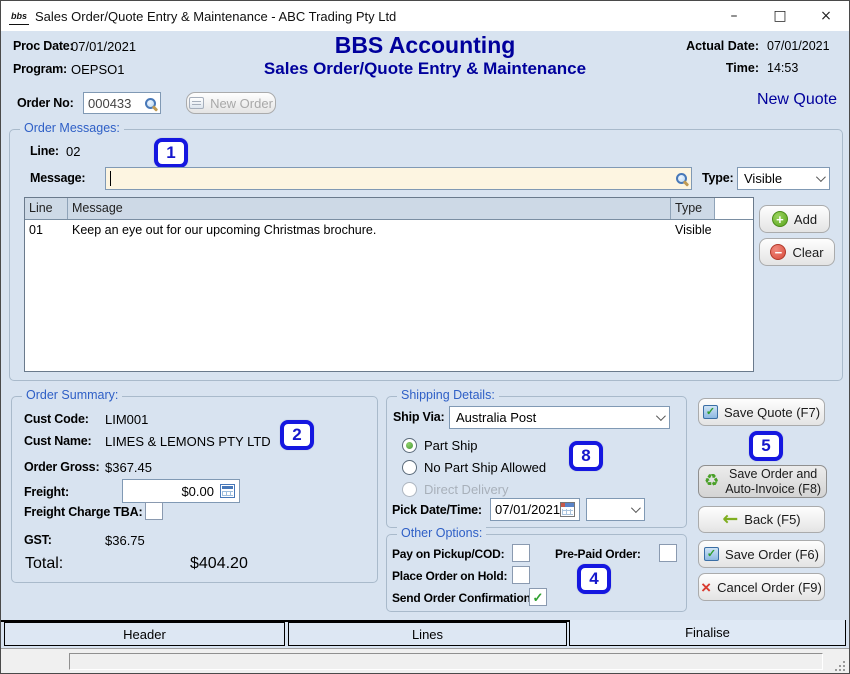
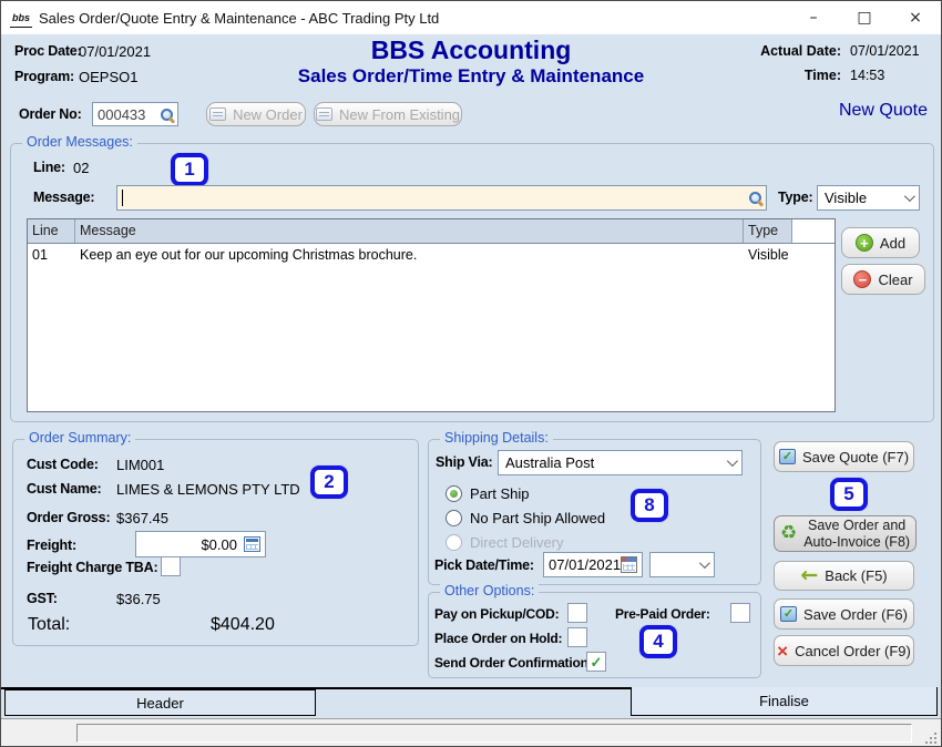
  bbs
  Sales Order/Quote Entry & Maintenance - ABC Trading Pty Ltd
  –
  □
  ×
  Proc Date:
  07/01/2021
  Program:
  OEPSO1
  BBS Accounting
- Sales Order/Quote Entry & Maintenance
+ Sales Order/Time Entry & Maintenance
  Actual Date:
  07/01/2021
  Time:
  14:53
  Order No:
  000433
  New Order
+ New From Existing
  New Quote
  Order Messages:
  Line:
  02
  1
  Message:
  Type:
  Visible
  Line
  Message
  Type
  01
  Keep an eye out for our upcoming Christmas brochure.
  Visible
  +
  Add
  −
  Clear
  Order Summary:
  Cust Code:
  LIM001
  Cust Name:
  LIMES & LEMONS PTY LTD
  2
  Order Gross:
  $367.45
  Freight:
  $0.00
  Freight Charge TBA:
  GST:
  $36.75
  Total:
  $404.20
  Shipping Details:
  Ship Via:
  Australia Post
  Part Ship
  No Part Ship Allowed
  Direct Delivery
  8
  Pick Date/Time:
  07/01/2021
  Other Options:
  Pay on Pickup/COD:
  Pre-Paid Order:
  Place Order on Hold:
  4
  Send Order Confirmation
  ✓
  ✓
  Save Quote (F7)
  5
  ♻
  Save Order and
  Auto-Invoice (F8)
  ←
  Back (F5)
  ✓
  Save Order (F6)
  ×
  Cancel Order (F9)
  Header
- Lines
  Finalise
